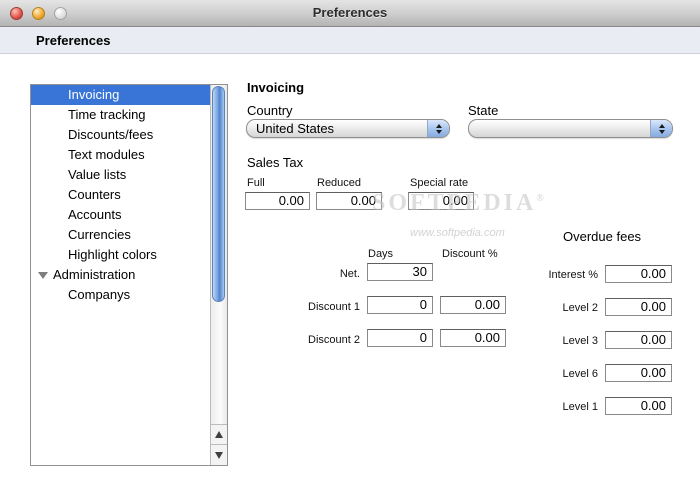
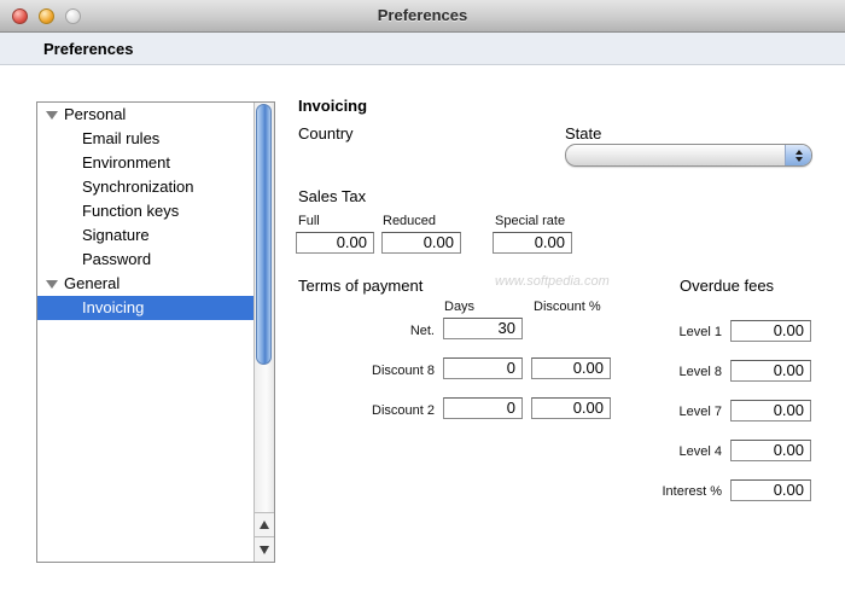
  Preferences
  Preferences
+ Personal
+ Email rules
+ Environment
+ Synchronization
+ Function keys
+ Signature
+ Password
+ General
  Invoicing
- Time tracking
- Discounts/fees
- Text modules
- Value lists
- Counters
- Accounts
- Currencies
- Highlight colors
- Administration
- Companys
  Invoicing
  Country
- United States
  State
  Sales Tax
  Full
  Reduced
  Special rate
  0.00
  0.00
  0.00
- SOFTPEDIA®
  www.softpedia.com
+ Terms of payment
  Days
  Discount %
  Net.
  30
- Discount 1
+ Discount 8
  0
  0.00
  Discount 2
  0
  0.00
  Overdue fees
- Interest %
+ Level 1
  0.00
- Level 2
+ Level 8
  0.00
- Level 3
+ Level 7
  0.00
- Level 6
+ Level 4
  0.00
- Level 1
+ Interest %
  0.00
